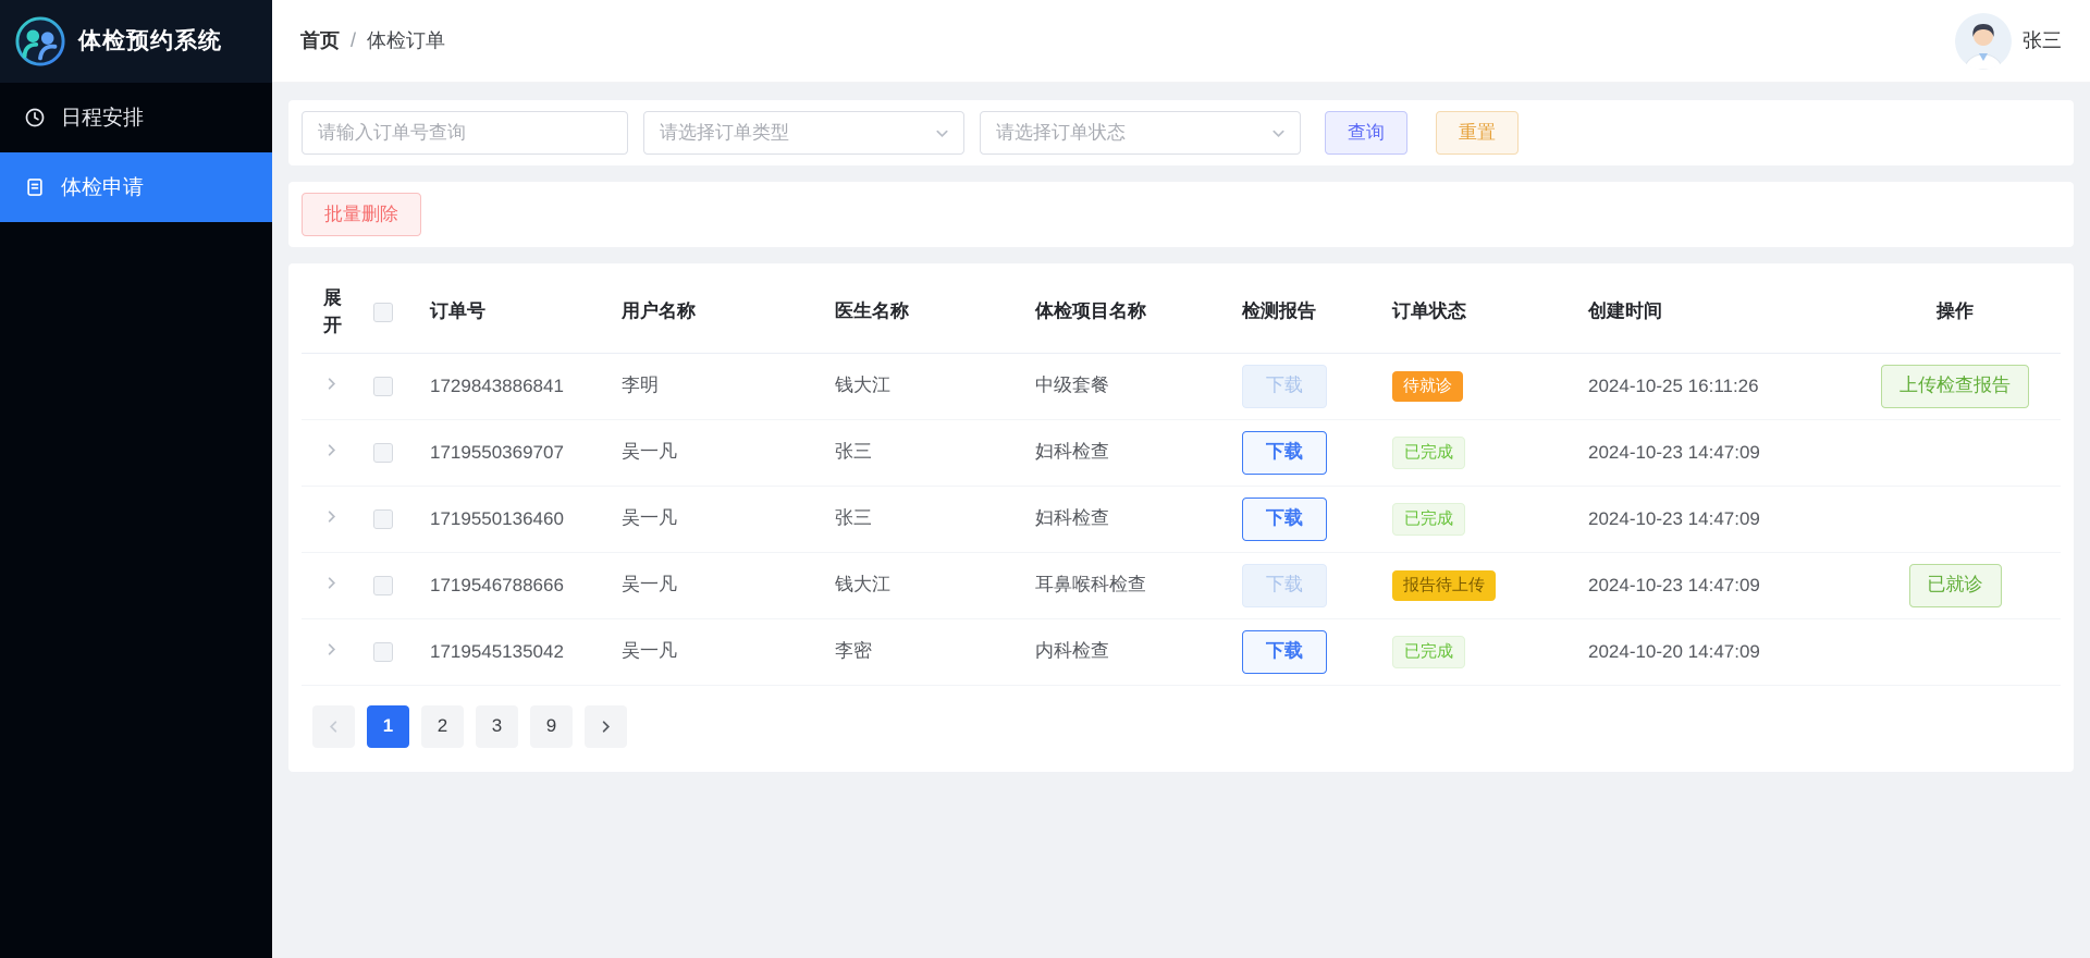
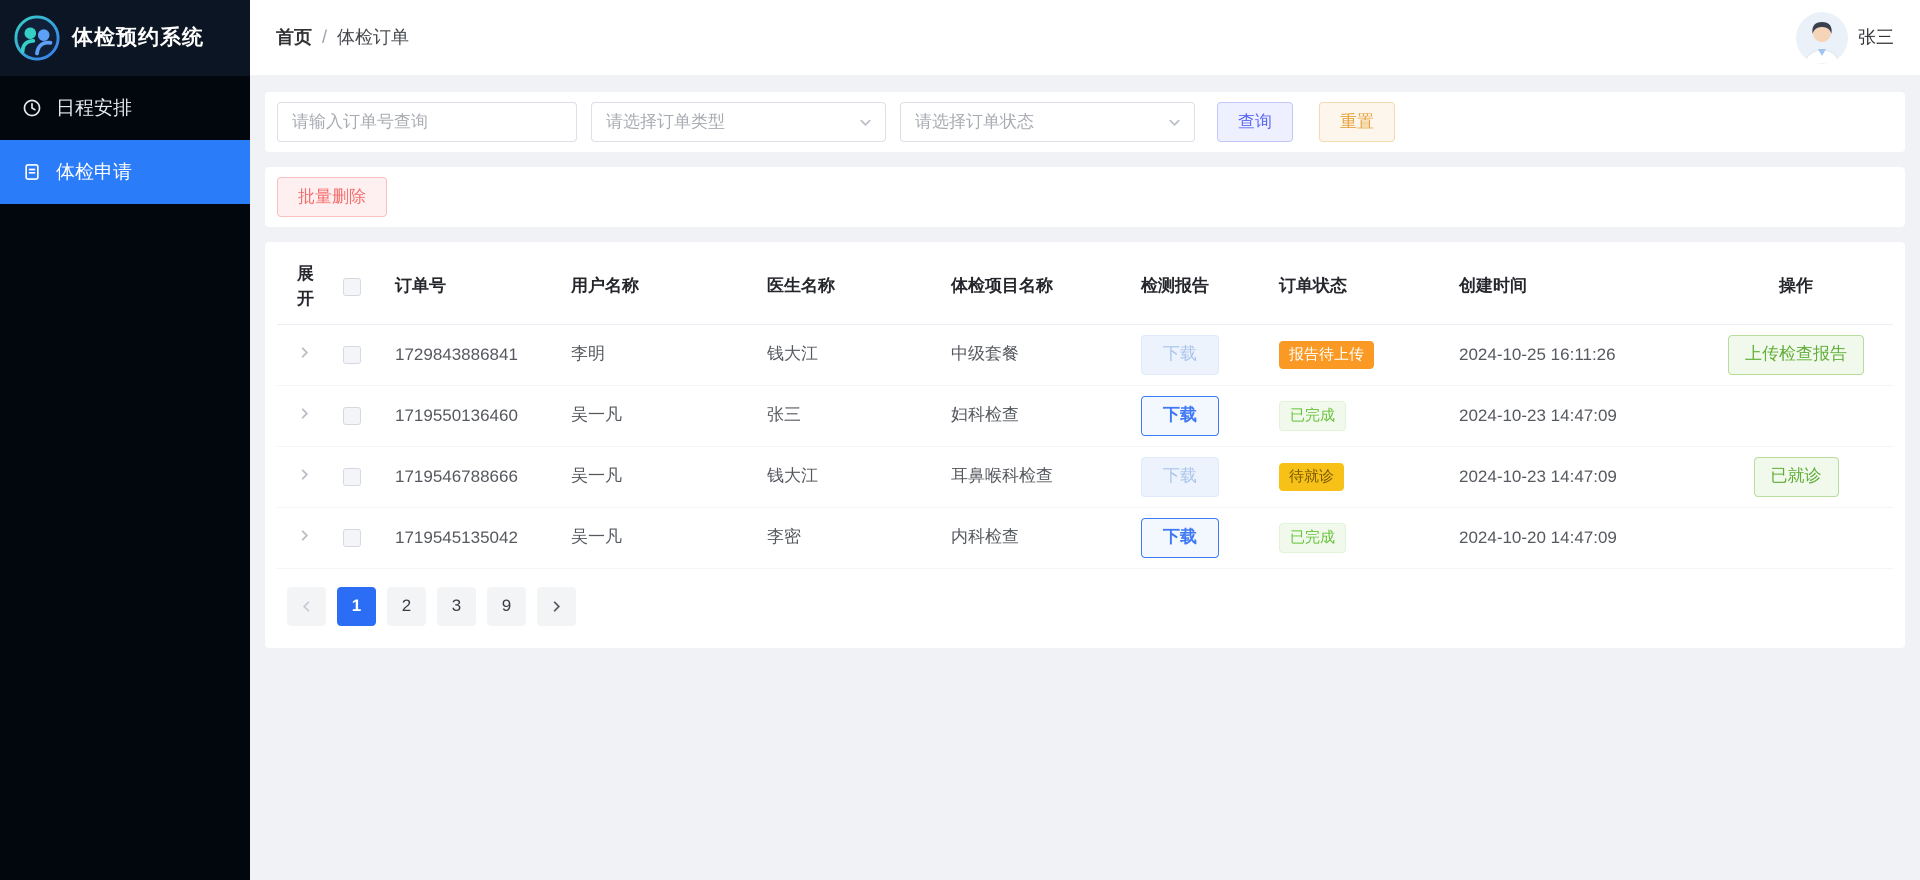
  体检预约系统
  日程安排
  体检申请
  首页
  /
  体检订单
  张三
  请输入订单号查询
  请选择订单类型
  请选择订单状态
  查询
  重置
  批量删除
  展开		订单号	用户名称	医生名称	体检项目名称	检测报告	订单状态	创建时间	操作
- 		1729843886841	李明	钱大江	中级套餐	下载	待就诊	2024-10-25 16:11:26	上传检查报告
+ 		1729843886841	李明	钱大江	中级套餐	下载	报告待上传	2024-10-25 16:11:26	上传检查报告
- 		1719550369707	吴一凡	张三	妇科检查	下载	已完成	2024-10-23 14:47:09
  		1719550136460	吴一凡	张三	妇科检查	下载	已完成	2024-10-23 14:47:09
- 		1719546788666	吴一凡	钱大江	耳鼻喉科检查	下载	报告待上传	2024-10-23 14:47:09	已就诊
+ 		1719546788666	吴一凡	钱大江	耳鼻喉科检查	下载	待就诊	2024-10-23 14:47:09	已就诊
  		1719545135042	吴一凡	李密	内科检查	下载	已完成	2024-10-20 14:47:09
  1
  2
  3
  9
